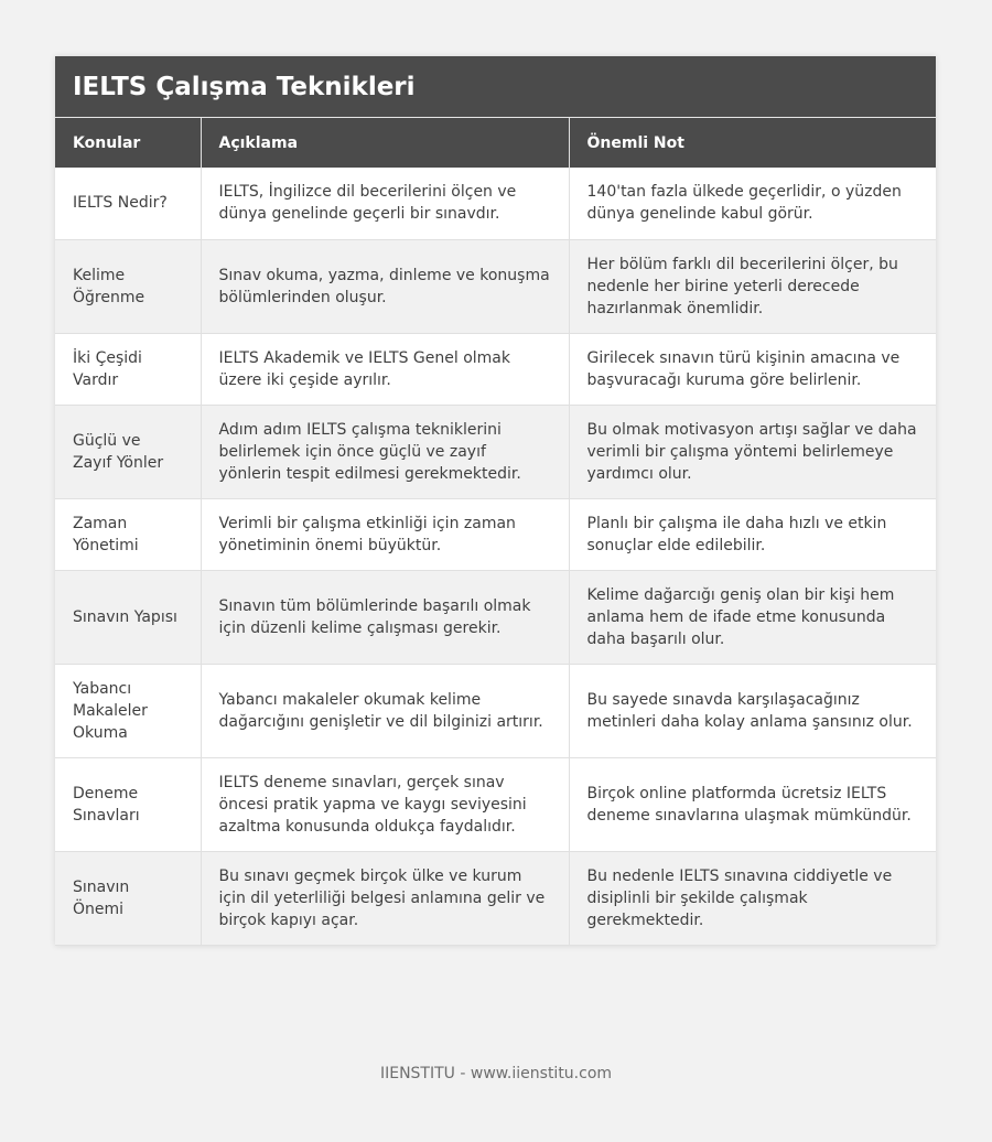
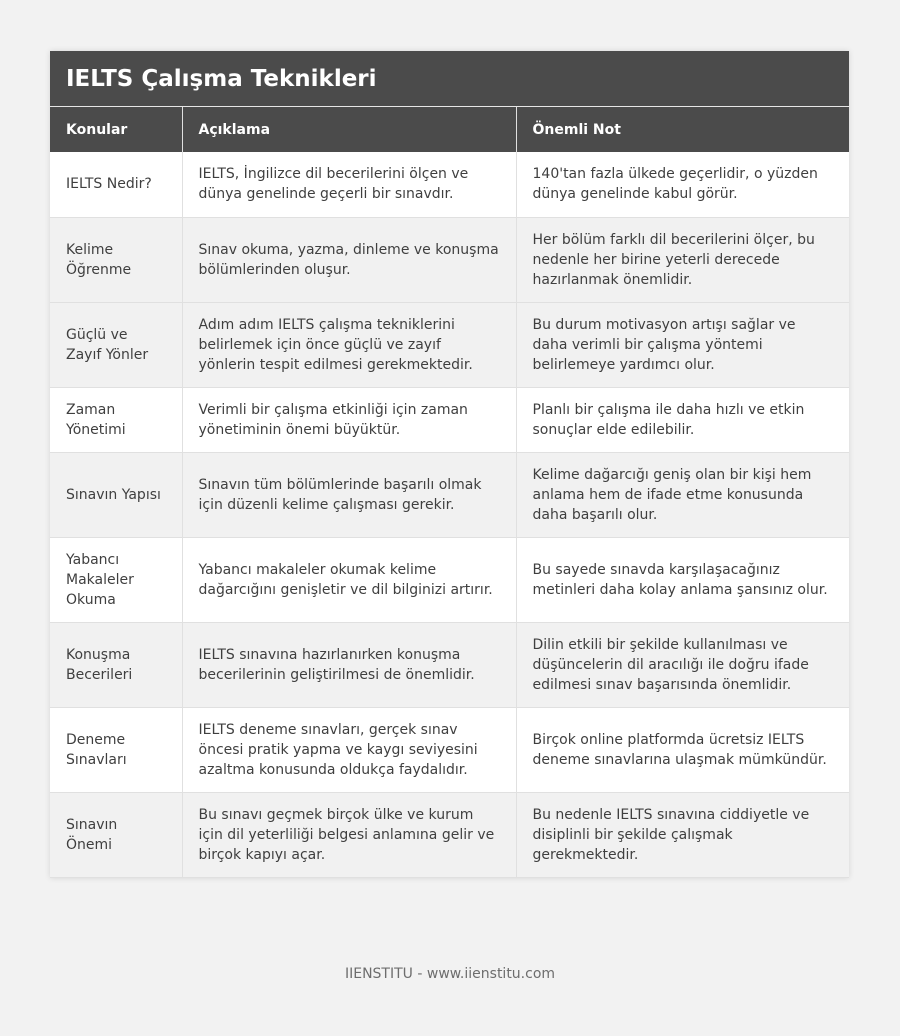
  IELTS Çalışma Teknikleri
  Konular	Açıklama	Önemli Not
  IELTS Nedir?	IELTS, İngilizce dil becerilerini ölçen ve dünya genelinde geçerli bir sınavdır.	140'tan fazla ülkede geçerlidir, o yüzden dünya genelinde kabul görür.
  Kelime Öğrenme	Sınav okuma, yazma, dinleme ve konuşma bölümlerinden oluşur.	Her bölüm farklı dil becerilerini ölçer, bu nedenle her birine yeterli derecede hazırlanmak önemlidir.
- İki Çeşidi Vardır	IELTS Akademik ve IELTS Genel olmak üzere iki çeşide ayrılır.	Girilecek sınavın türü kişinin amacına ve başvuracağı kuruma göre belirlenir.
- Güçlü ve Zayıf Yönler	Adım adım IELTS çalışma tekniklerini belirlemek için önce güçlü ve zayıf yönlerin tespit edilmesi gerekmektedir.	Bu olmak motivasyon artışı sağlar ve daha verimli bir çalışma yöntemi belirlemeye yardımcı olur.
+ Güçlü ve Zayıf Yönler	Adım adım IELTS çalışma tekniklerini belirlemek için önce güçlü ve zayıf yönlerin tespit edilmesi gerekmektedir.	Bu durum motivasyon artışı sağlar ve daha verimli bir çalışma yöntemi belirlemeye yardımcı olur.
  Zaman Yönetimi	Verimli bir çalışma etkinliği için zaman yönetiminin önemi büyüktür.	Planlı bir çalışma ile daha hızlı ve etkin sonuçlar elde edilebilir.
  Sınavın Yapısı	Sınavın tüm bölümlerinde başarılı olmak için düzenli kelime çalışması gerekir.	Kelime dağarcığı geniş olan bir kişi hem anlama hem de ifade etme konusunda daha başarılı olur.
  Yabancı Makaleler Okuma	Yabancı makaleler okumak kelime dağarcığını genişletir ve dil bilginizi artırır.	Bu sayede sınavda karşılaşacağınız metinleri daha kolay anlama şansınız olur.
+ Konuşma Becerileri	IELTS sınavına hazırlanırken konuşma becerilerinin geliştirilmesi de önemlidir.	Dilin etkili bir şekilde kullanılması ve düşüncelerin dil aracılığı ile doğru ifade edilmesi sınav başarısında önemlidir.
  Deneme Sınavları	IELTS deneme sınavları, gerçek sınav öncesi pratik yapma ve kaygı seviyesini azaltma konusunda oldukça faydalıdır.	Birçok online platformda ücretsiz IELTS deneme sınavlarına ulaşmak mümkündür.
  Sınavın Önemi	Bu sınavı geçmek birçok ülke ve kurum için dil yeterliliği belgesi anlamına gelir ve birçok kapıyı açar.	Bu nedenle IELTS sınavına ciddiyetle ve disiplinli bir şekilde çalışmak gerekmektedir.
  IIENSTITU - www.iienstitu.com
